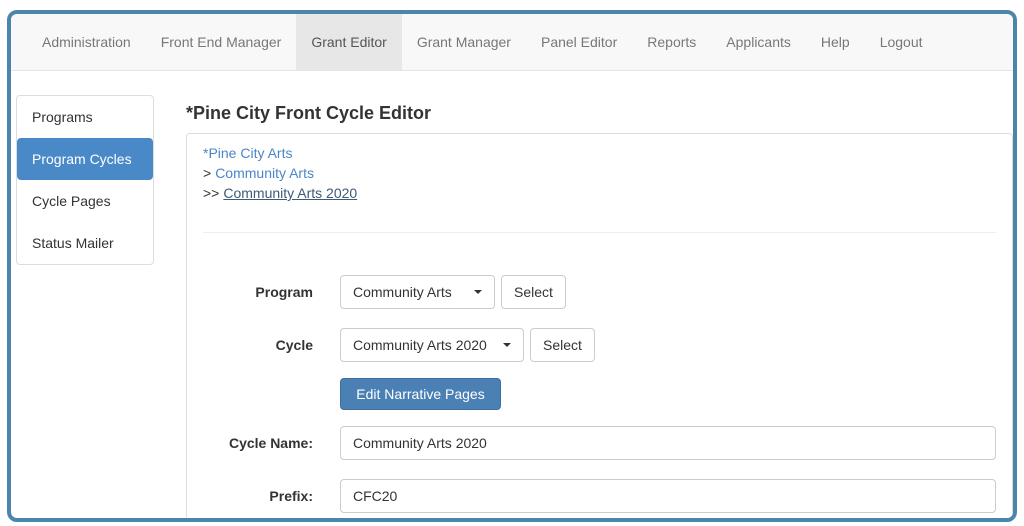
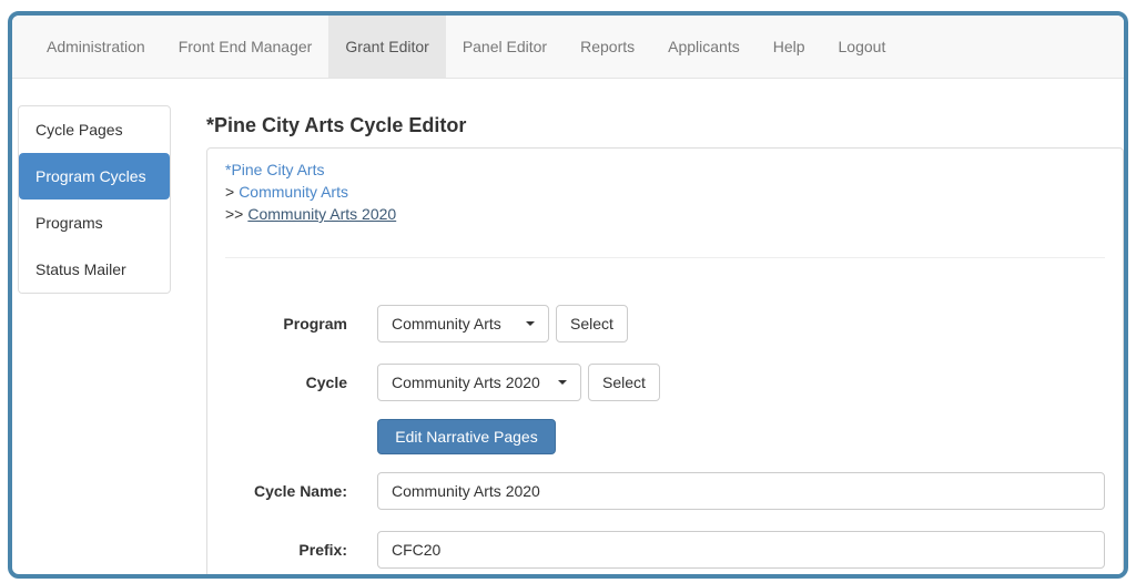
  Administration
  Front End Manager
  Grant Editor
- Grant Manager
  Panel Editor
  Reports
  Applicants
  Help
  Logout
- Programs
+ Cycle Pages
  Program Cycles
- Cycle Pages
+ Programs
  Status Mailer
- *Pine City Front Cycle Editor
+ *Pine City Arts Cycle Editor
  *Pine City Arts
  > Community Arts
  >> Community Arts 2020
  Program
  Community Arts
  Select
  Cycle
  Community Arts 2020
  Select
  Edit Narrative Pages
  Cycle Name:
  Community Arts 2020
  Prefix:
  CFC20
